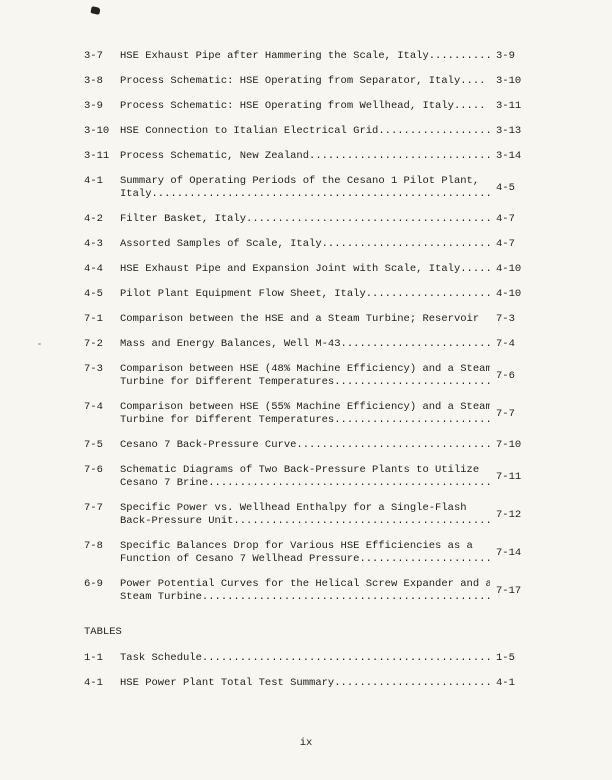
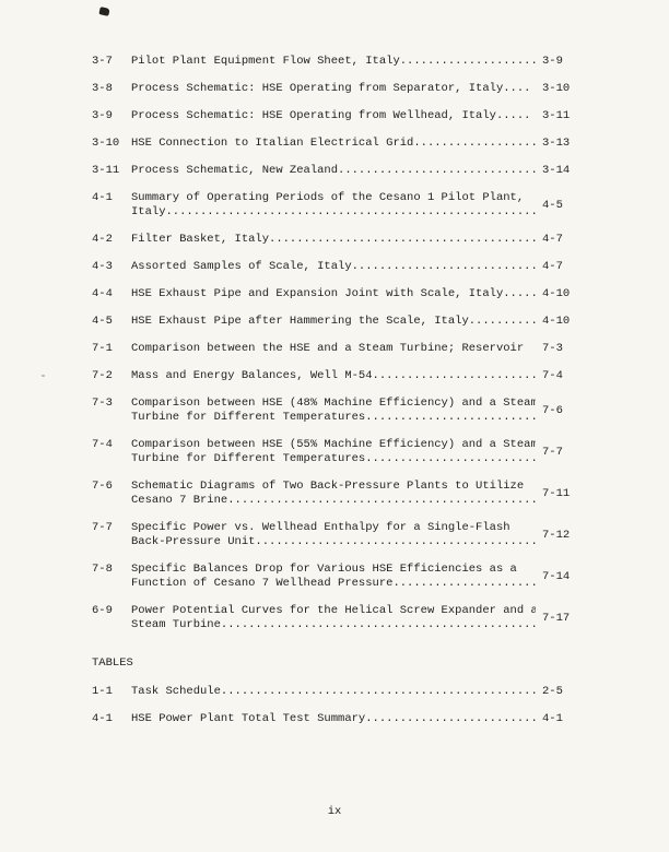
  3-7
- HSE Exhaust Pipe after Hammering the Scale, Italy..........
+ Pilot Plant Equipment Flow Sheet, Italy....................
  3-9
  3-8
  Process Schematic: HSE Operating from Separator, Italy....
  3-10
  3-9
  Process Schematic: HSE Operating from Wellhead, Italy.....
  3-11
  3-10
  HSE Connection to Italian Electrical Grid..................
  3-13
  3-11
  Process Schematic, New Zealand.............................
  3-14
  4-1
  Summary of Operating Periods of the Cesano 1 Pilot Plant,
  Italy......................................................
  4-5
  4-2
  Filter Basket, Italy.......................................
  4-7
  4-3
  Assorted Samples of Scale, Italy...........................
  4-7
  4-4
  HSE Exhaust Pipe and Expansion Joint with Scale, Italy.....
  4-10
  4-5
- Pilot Plant Equipment Flow Sheet, Italy....................
+ HSE Exhaust Pipe after Hammering the Scale, Italy..........
  4-10
  7-1
  Comparison between the HSE and a Steam Turbine; Reservoir
  7-3
  7-2
- Mass and Energy Balances, Well M-43........................
+ Mass and Energy Balances, Well M-54........................
  7-4
  7-3
  Comparison between HSE (48% Machine Efficiency) and a Steam
  Turbine for Different Temperatures.........................
  7-6
  7-4
  Comparison between HSE (55% Machine Efficiency) and a Steam
  Turbine for Different Temperatures.........................
  7-7
- 7-5
- Cesano 7 Back-Pressure Curve...............................
- 7-10
  7-6
  Schematic Diagrams of Two Back-Pressure Plants to Utilize
  Cesano 7 Brine.............................................
  7-11
  7-7
  Specific Power vs. Wellhead Enthalpy for a Single-Flash
  Back-Pressure Unit.........................................
  7-12
  7-8
  Specific Balances Drop for Various HSE Efficiencies as a
  Function of Cesano 7 Wellhead Pressure.....................
  7-14
  6-9
  Power Potential Curves for the Helical Screw Expander and a
  Steam Turbine..............................................
  7-17
  TABLES
  1-1
  Task Schedule..............................................
- 1-5
+ 2-5
  4-1
  HSE Power Plant Total Test Summary.........................
  4-1
  ix
